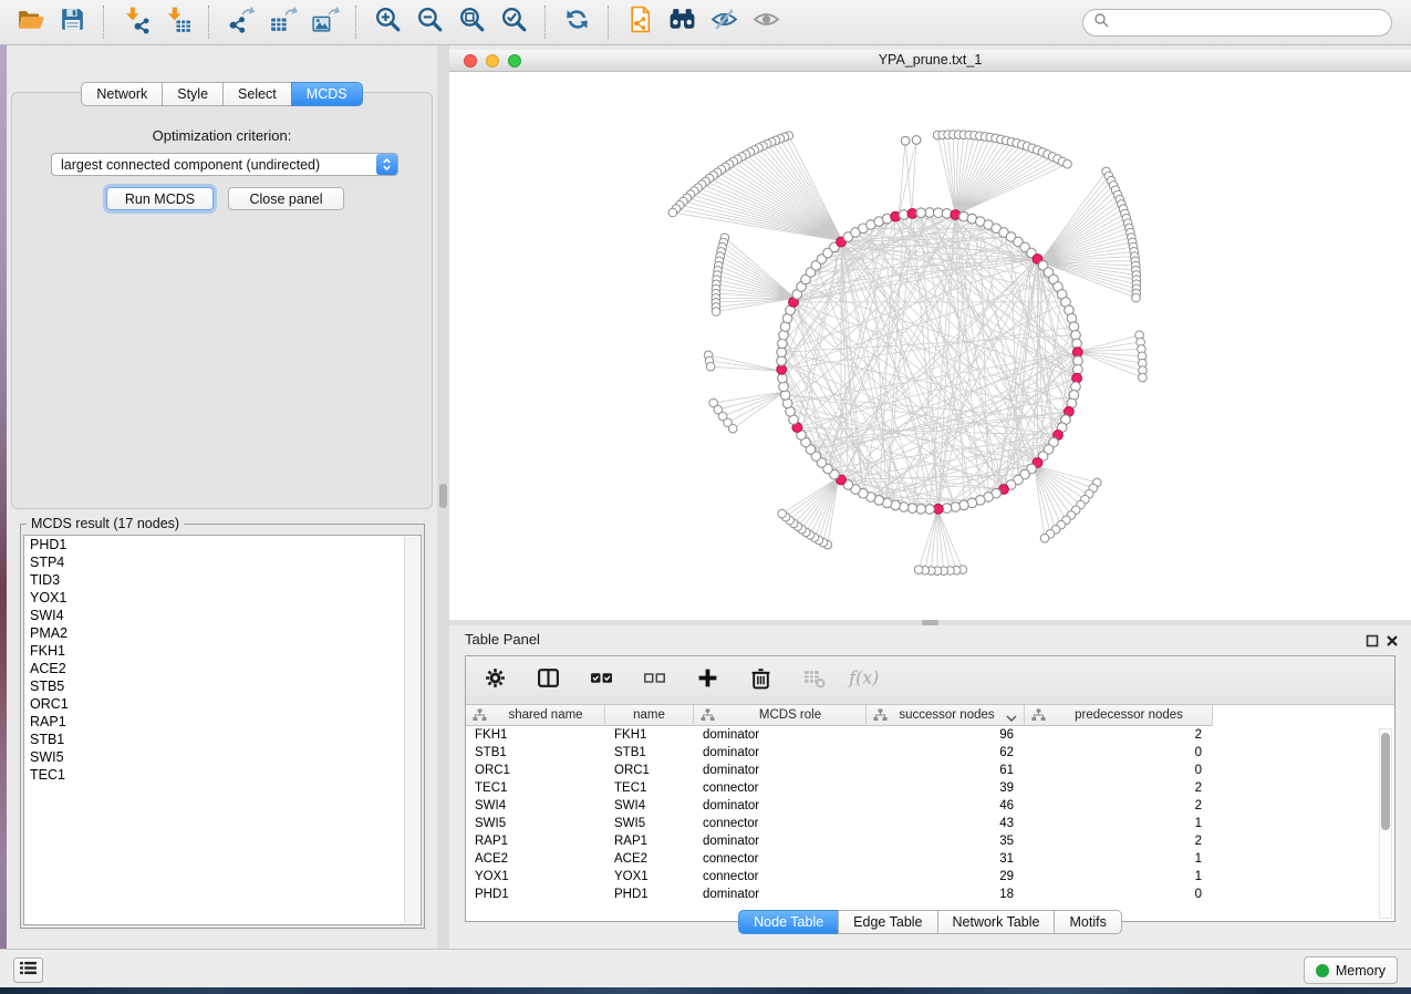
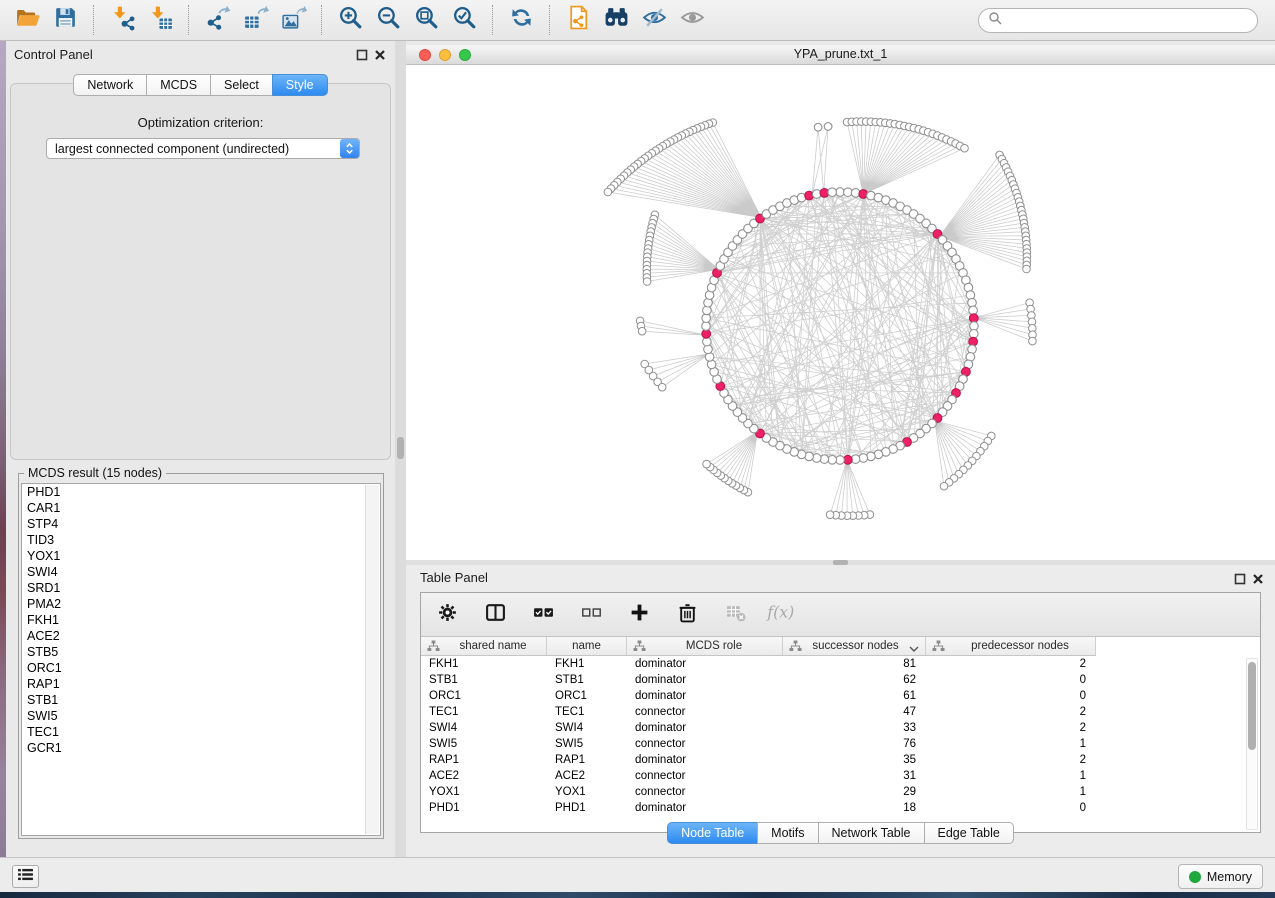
+ Control Panel
  Network
- Style
+ MCDS
  Select
- MCDS
+ Style
  Optimization criterion:
  largest connected component (undirected)
- Run MCDS
- Close panel
- MCDS result (17 nodes)
+ MCDS result (15 nodes)
  PHD1
+ CAR1
  STP4
  TID3
  YOX1
  SWI4
+ SRD1
  PMA2
  FKH1
  ACE2
  STB5
  ORC1
  RAP1
  STB1
  SWI5
  TEC1
+ GCR1
  YPA_prune.txt_1
  Table Panel
  f(x)
  shared name
  name
  MCDS role
  successor nodes
  predecessor nodes
  FKH1
  FKH1
  dominator
- 96
+ 81
  2
  STB1
  STB1
  dominator
  62
  0
  ORC1
  ORC1
  dominator
  61
  0
  TEC1
  TEC1
  connector
- 39
+ 47
  2
  SWI4
  SWI4
  dominator
- 46
+ 33
  2
  SWI5
  SWI5
  connector
- 43
+ 76
  1
  RAP1
  RAP1
  dominator
  35
  2
  ACE2
  ACE2
  connector
  31
  1
  YOX1
  YOX1
  connector
  29
  1
  PHD1
  PHD1
  dominator
  18
  0
  Node Table
- Edge Table
+ Motifs
  Network Table
- Motifs
+ Edge Table
  Memory
